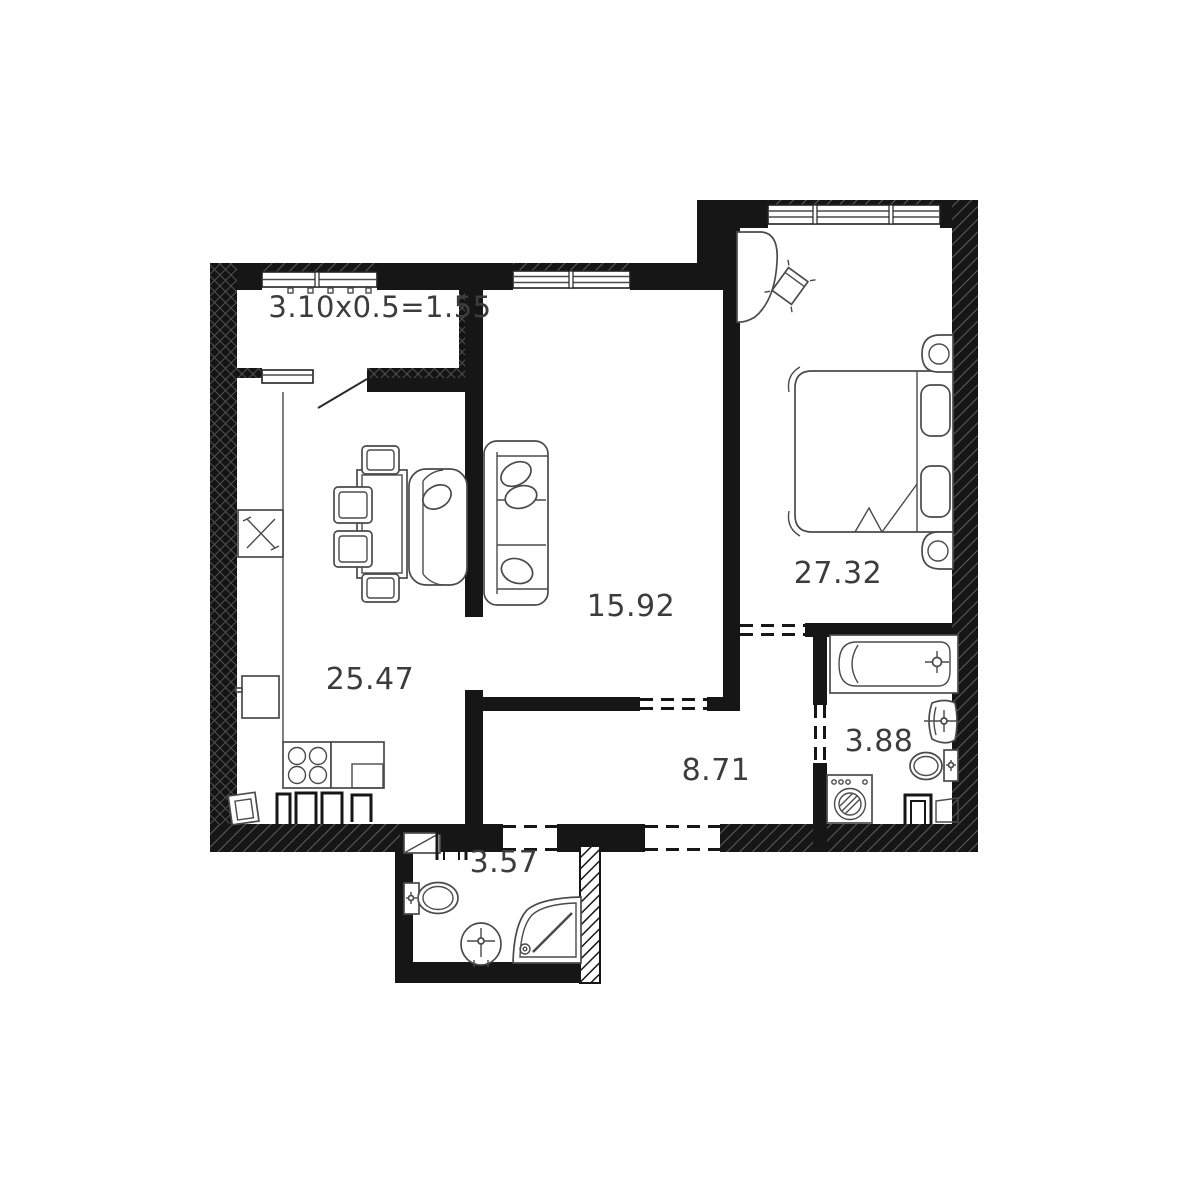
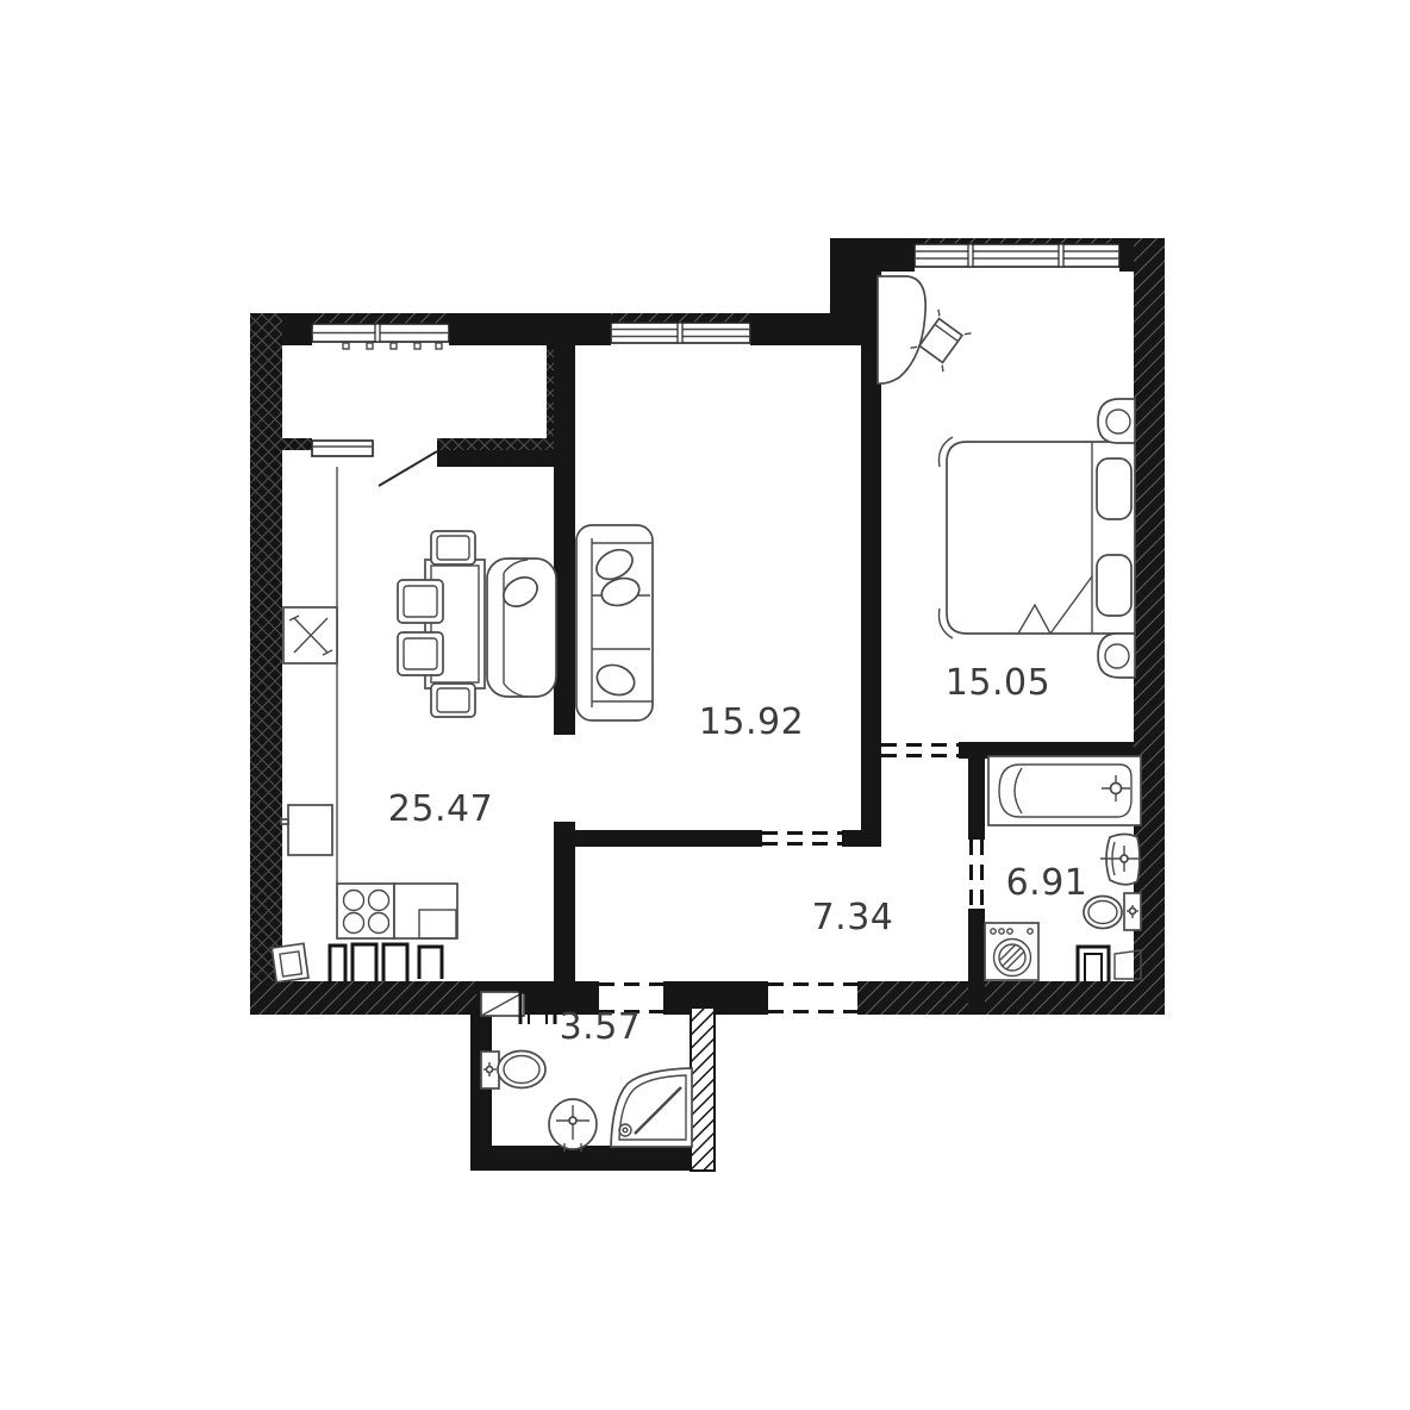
- 3.10x0.5=1.55
  25.47
  15.92
- 27.32
+ 15.05
- 8.71
+ 7.34
- 3.88
+ 6.91
  3.57
